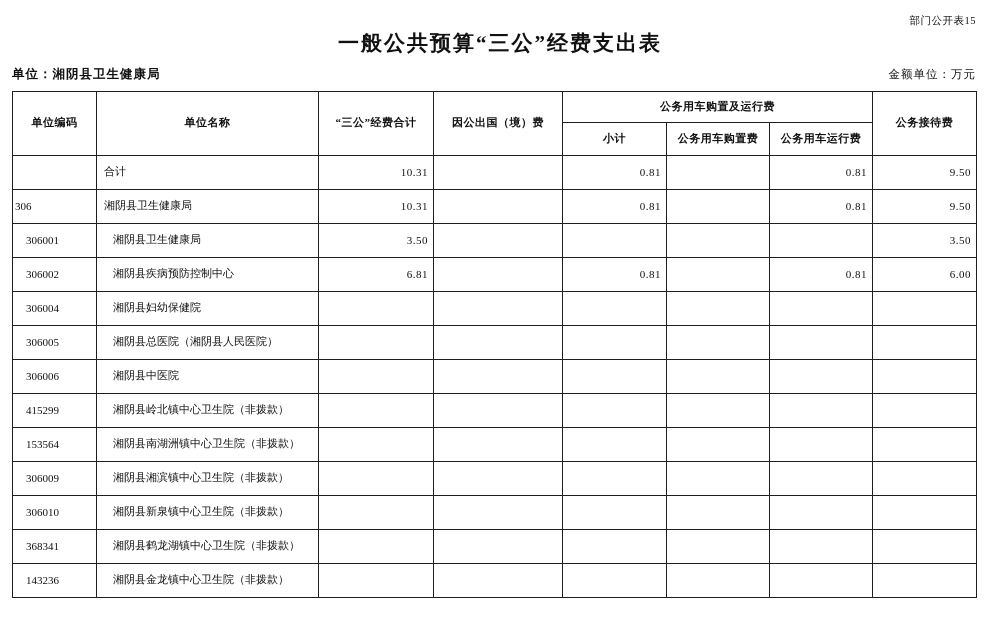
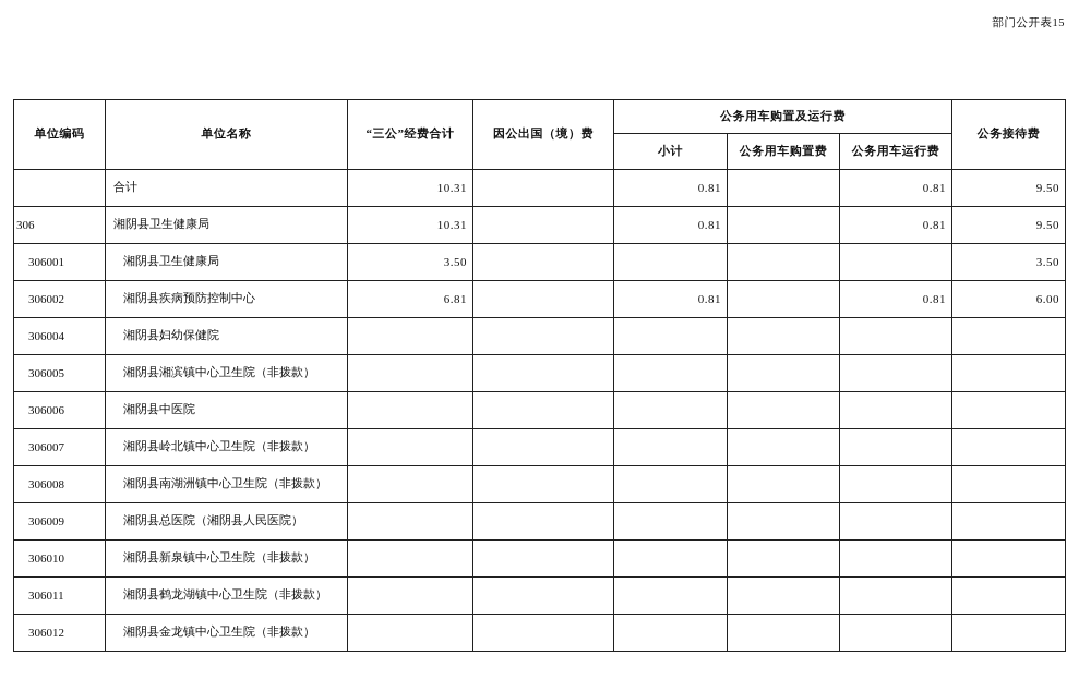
  部门公开表15
- 一般公共预算“三公”经费支出表
- 单位：湘阴县卫生健康局
- 金额单位：万元
  单位编码	单位名称	“三公”经费合计	因公出国（境）费	公务用车购置及运行费	公务接待费
  小计	公务用车购置费	公务用车运行费
  	合计	10.31		0.81		0.81	9.50
  306	湘阴县卫生健康局	10.31		0.81		0.81	9.50
  306001	湘阴县卫生健康局	3.50					3.50
  306002	湘阴县疾病预防控制中心	6.81		0.81		0.81	6.00
  306004	湘阴县妇幼保健院
- 306005	湘阴县总医院（湘阴县人民医院）
+ 306005	湘阴县湘滨镇中心卫生院（非拨款）
  306006	湘阴县中医院
- 415299	湘阴县岭北镇中心卫生院（非拨款）
+ 306007	湘阴县岭北镇中心卫生院（非拨款）
- 153564	湘阴县南湖洲镇中心卫生院（非拨款）
+ 306008	湘阴县南湖洲镇中心卫生院（非拨款）
- 306009	湘阴县湘滨镇中心卫生院（非拨款）
+ 306009	湘阴县总医院（湘阴县人民医院）
  306010	湘阴县新泉镇中心卫生院（非拨款）
- 368341	湘阴县鹤龙湖镇中心卫生院（非拨款）
+ 306011	湘阴县鹤龙湖镇中心卫生院（非拨款）
- 143236	湘阴县金龙镇中心卫生院（非拨款）
+ 306012	湘阴县金龙镇中心卫生院（非拨款）
